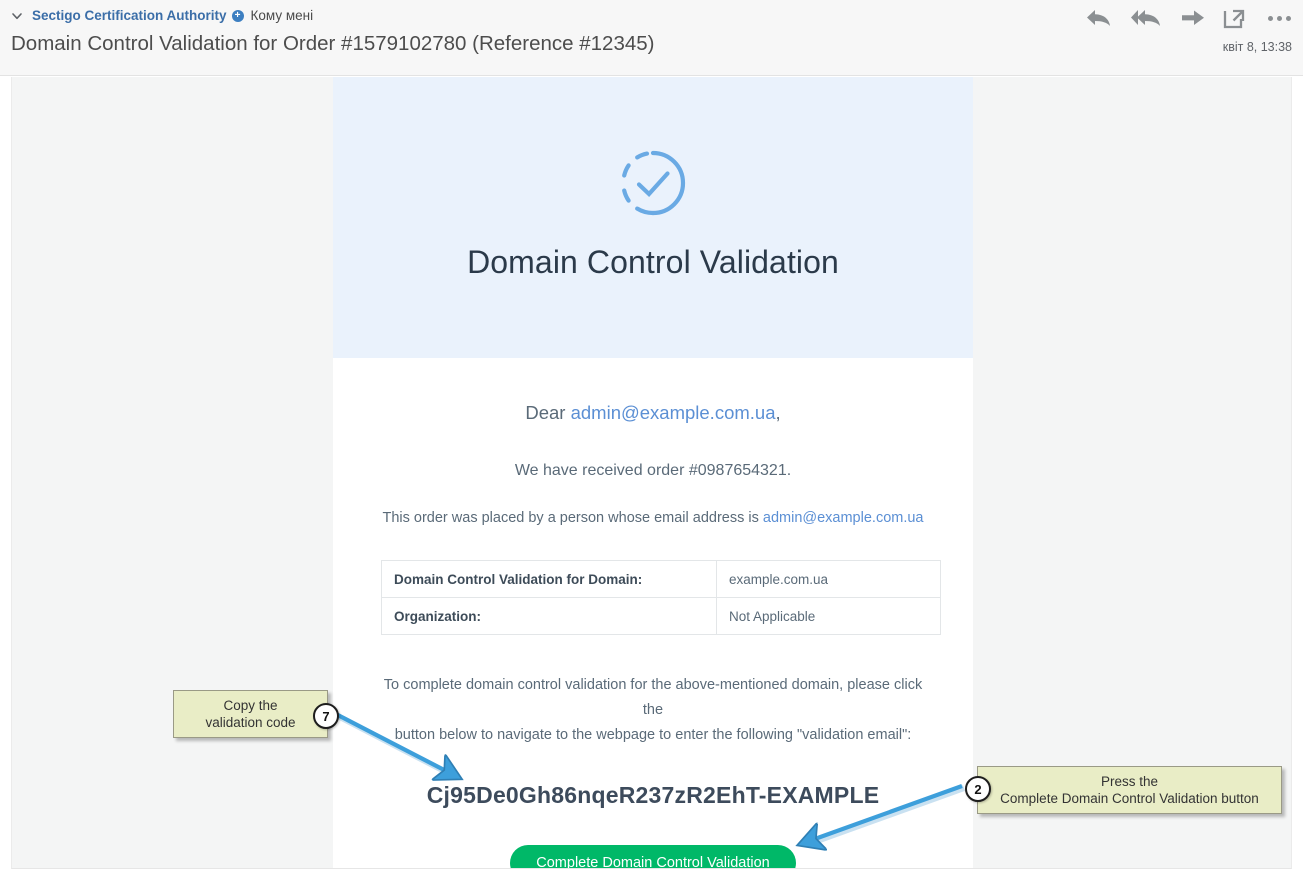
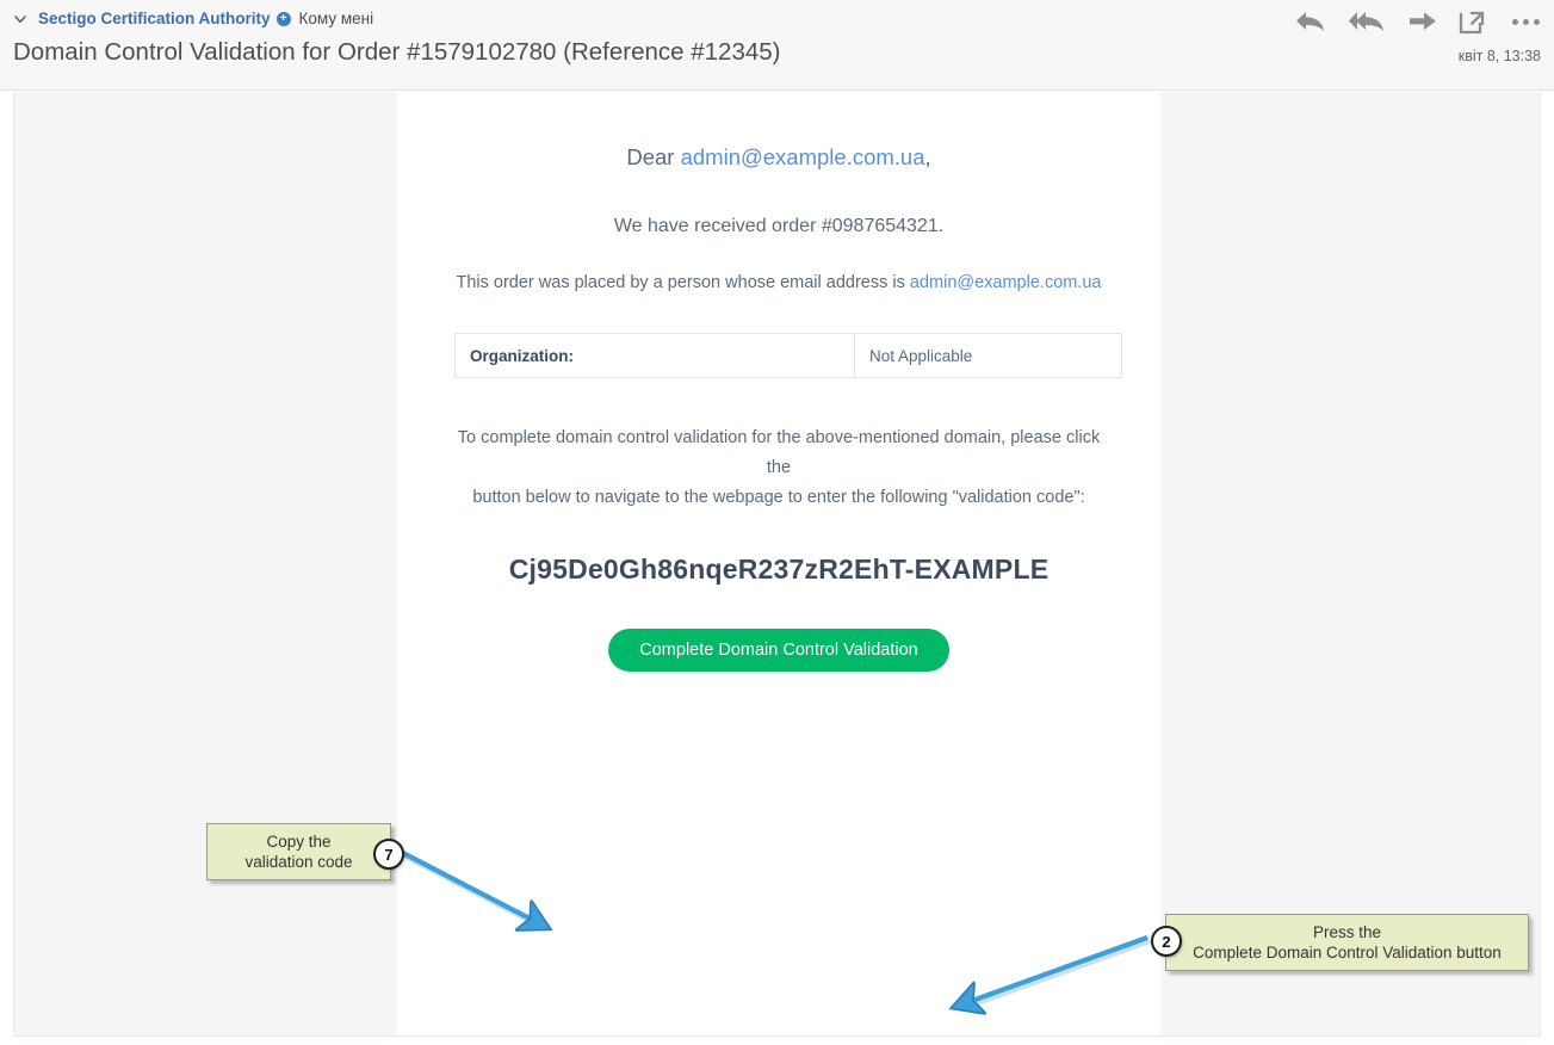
  Sectigo Certification Authority
  +
  Кому мені
  Domain Control Validation for Order #1579102780 (Reference #12345)
  квіт 8, 13:38
- Domain Control Validation
  Dear admin@example.com.ua,
  We have received order #0987654321.
  This order was placed by a person whose email address is admin@example.com.ua
- Domain Control Validation for Domain:	example.com.ua
  Organization:	Not Applicable
  To complete domain control validation for the above-mentioned domain, please click the
- button below to navigate to the webpage to enter the following "validation email":
+ button below to navigate to the webpage to enter the following "validation code":
  Cj95De0Gh86nqeR237zR2EhT-EXAMPLE
  Complete Domain Control Validation
  Copy the
  validation code
  7
  Press the
  Complete Domain Control Validation button
  2
